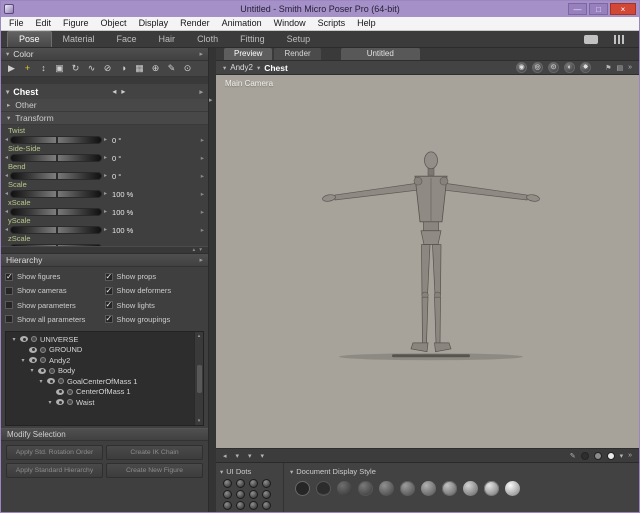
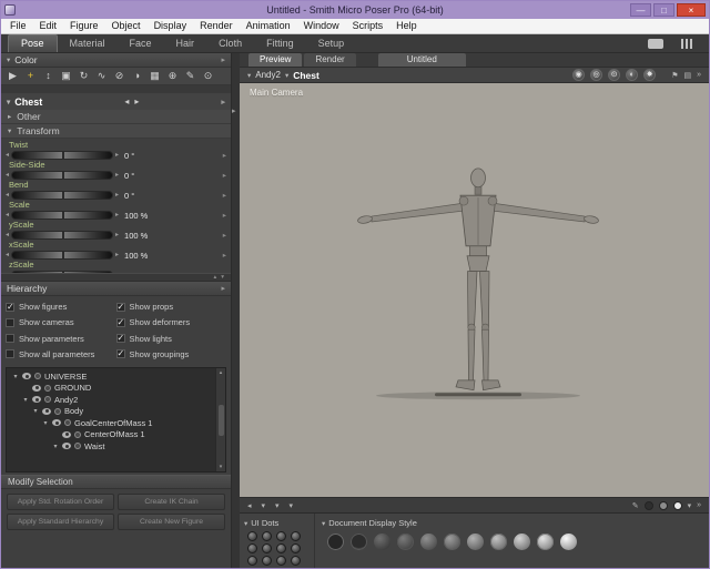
  Untitled - Smith Micro Poser Pro (64-bit)
  —
  □
  ×
  File
  Edit
  Figure
  Object
  Display
  Render
  Animation
  Window
  Scripts
  Help
  Pose
  Material
  Face
  Hair
  Cloth
  Fitting
  Setup
  Color
  ▶
  +
  ↕
  ▣
  ↻
  ∿
  ⊘
  ◑
  ▦
  ⊕
  ✎
  ⊙
  Chest
  ◂
  ▸
  Other
  Transform
  Twist
  0 °
  Side-Side
  0 °
  Bend
  0 °
  Scale
  100 %
- xScale
+ yScale
  100 %
- yScale
+ xScale
  100 %
  zScale
  Hierarchy
  Show figures
  Show props
  Show cameras
  Show deformers
  Show parameters
  Show lights
  Show all parameters
  Show groupings
  UNIVERSE
  GROUND
  Andy2
  Body
  GoalCenterOfMass 1
  CenterOfMass 1
  Waist
  Modify Selection
  Preview
  Render
  Untitled
  Andy2
  Chest
  Main Camera
  UI Dots
  Document Display Style
